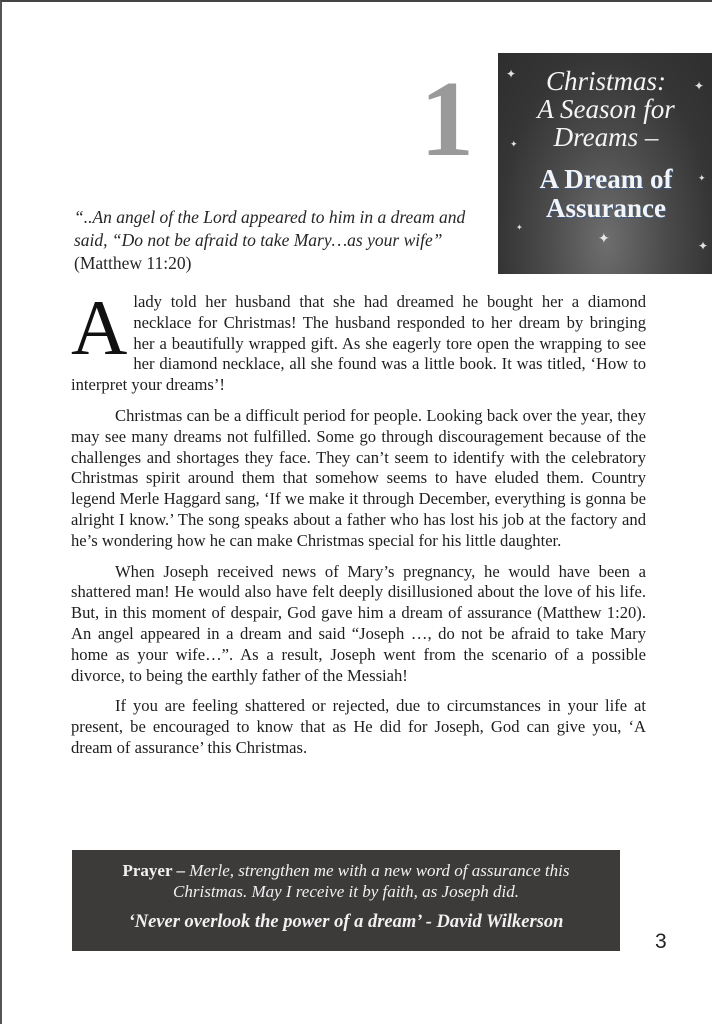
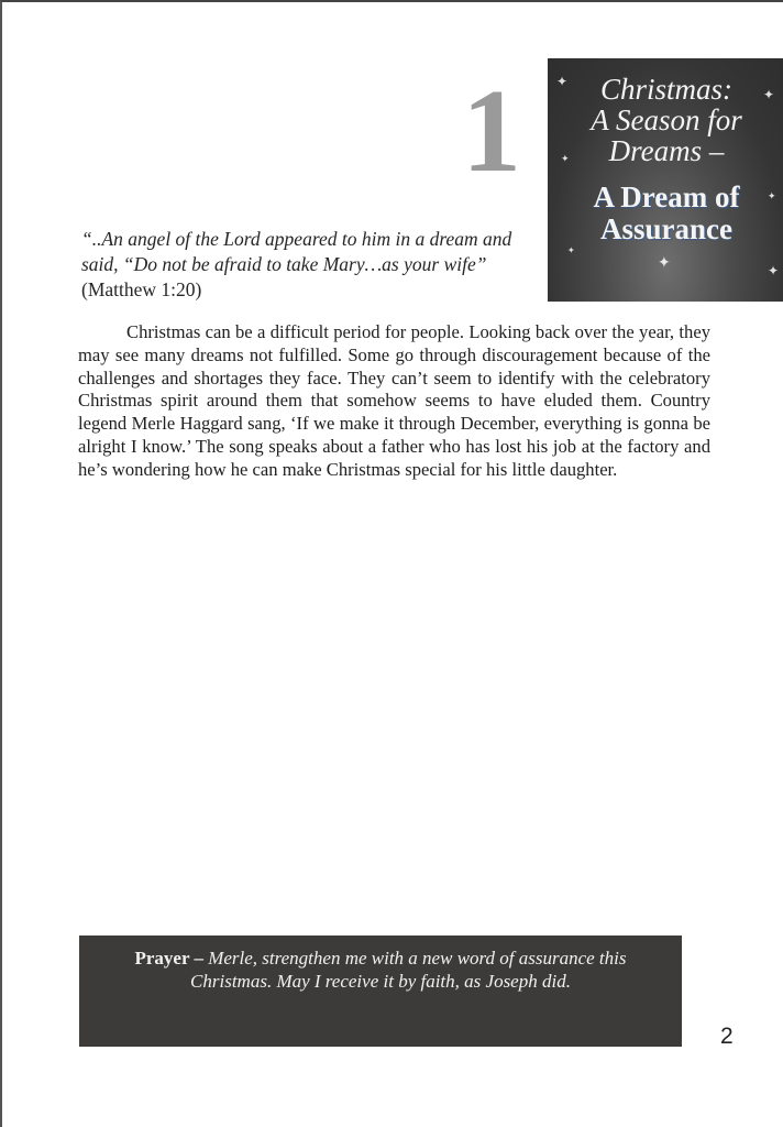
  1
  ✦
  ✦
  ✦
  ✦
  ✦
  ✦
  ✦
  Christmas:
  A Season for
  Dreams –
  A Dream of
  Assurance
- “..An angel of the Lord appeared to him in a dream and said, “Do not be afraid to take Mary…as your wife” (Matthew 11:20)
+ “..An angel of the Lord appeared to him in a dream and said, “Do not be afraid to take Mary…as your wife” (Matthew 1:20)
- A
- lady told her husband that she had dreamed he bought her a diamond necklace for Christmas! The husband responded to her dream by bringing her a beautifully wrapped gift. As she eagerly tore open the wrapping to see her diamond necklace, all she found was a little book. It was titled, ‘How to interpret your dreams’!
  Christmas can be a difficult period for people. Looking back over the year, they may see many dreams not fulfilled. Some go through discouragement because of the challenges and shortages they face. They can’t seem to identify with the celebratory Christmas spirit around them that somehow seems to have eluded them. Country legend Merle Haggard sang, ‘If we make it through December, everything is gonna be alright I know.’ The song speaks about a father who has lost his job at the factory and he’s wondering how he can make Christmas special for his little daughter.
- When Joseph received news of Mary’s pregnancy, he would have been a shattered man! He would also have felt deeply disillusioned about the love of his life. But, in this moment of despair, God gave him a dream of assurance (Matthew 1:20). An angel appeared in a dream and said “Joseph …, do not be afraid to take Mary home as your wife…”. As a result, Joseph went from the scenario of a possible divorce, to being the earthly father of the Messiah!
- If you are feeling shattered or rejected, due to circumstances in your life at present, be encouraged to know that as He did for Joseph, God can give you, ‘A dream of assurance’ this Christmas.
  Prayer – Merle, strengthen me with a new word of assurance this Christmas. May I receive it by faith, as Joseph did.
- ‘Never overlook the power of a dream’ - David Wilkerson
- 3
+ 2
